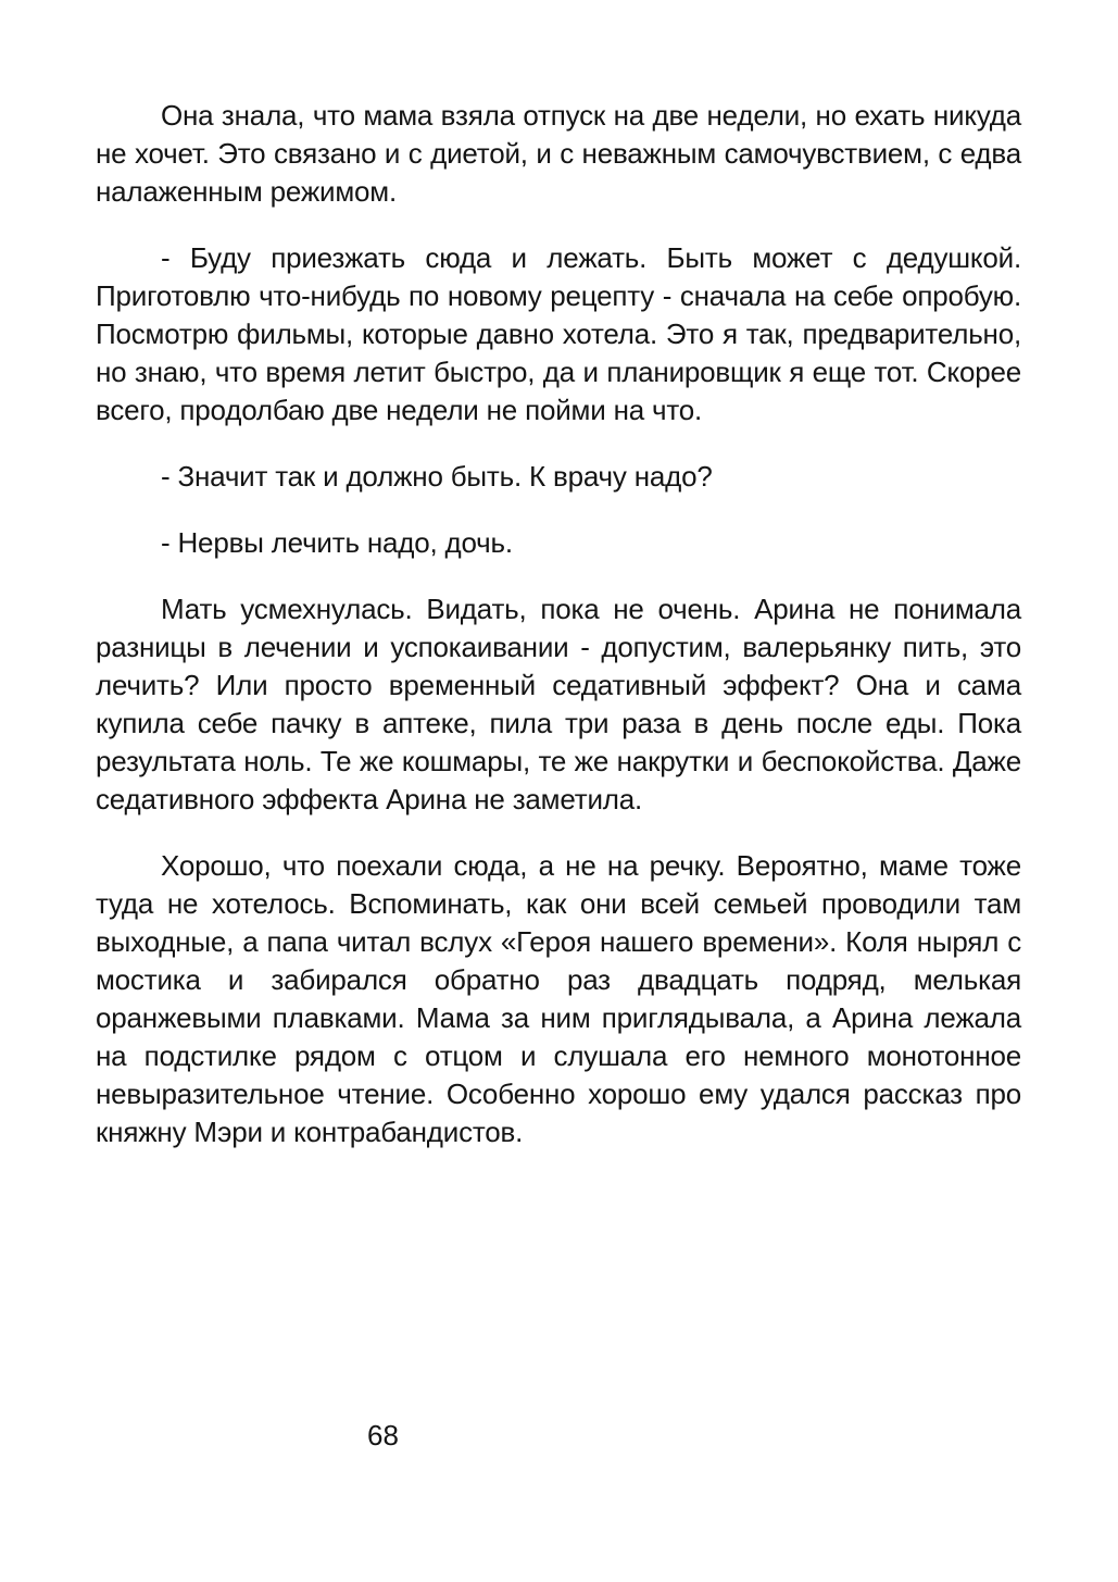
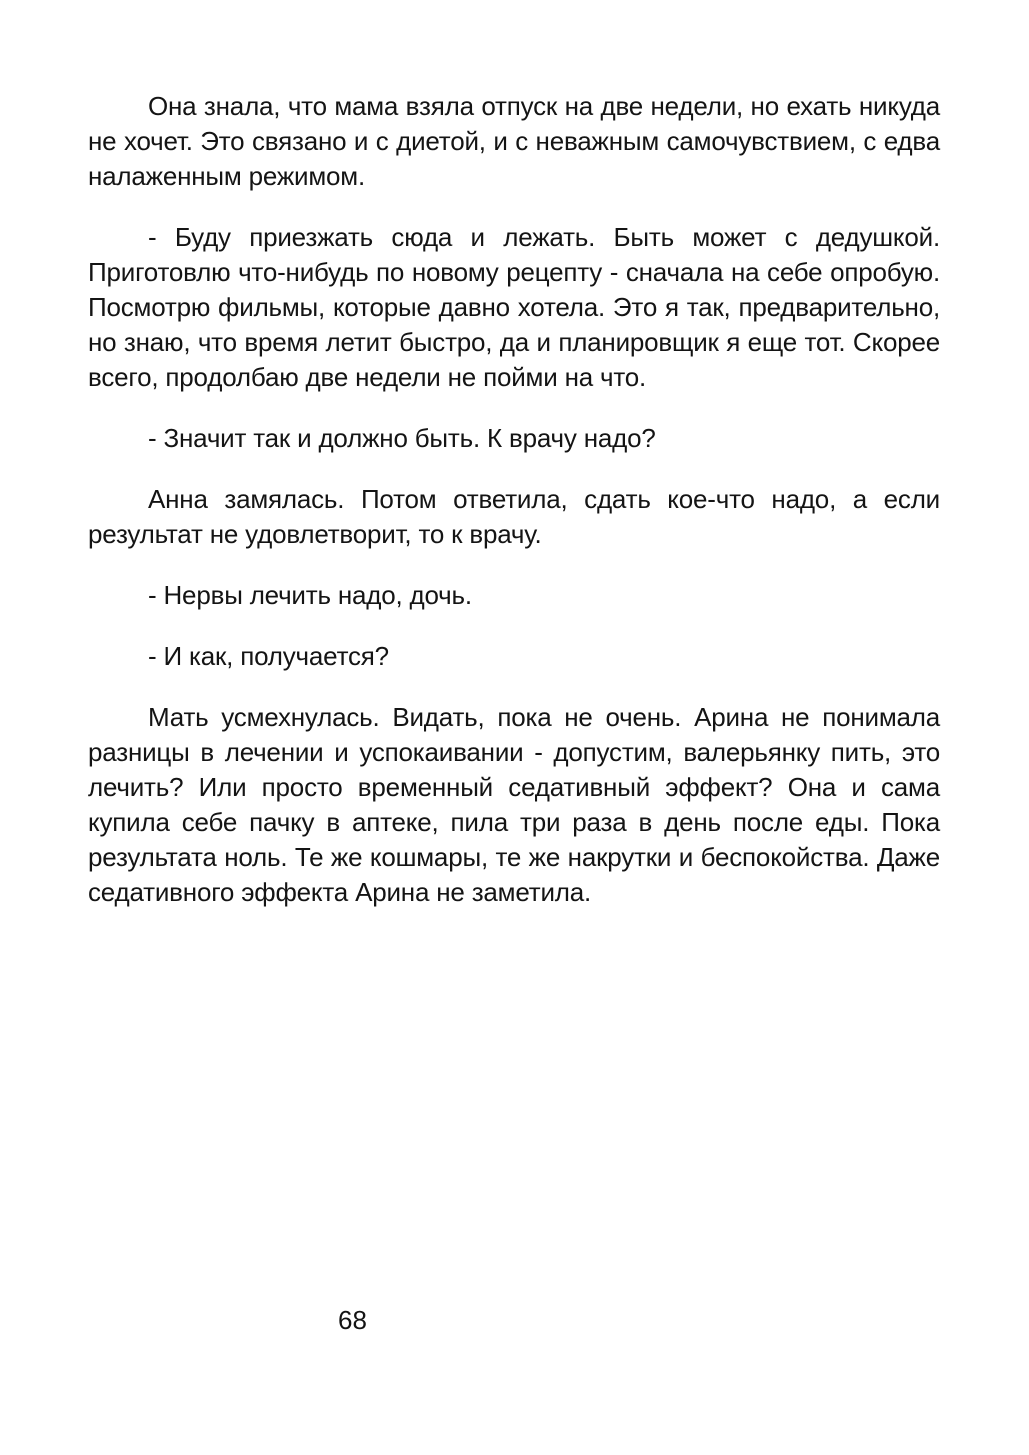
  Она знала, что мама взяла отпуск на две недели, но ехать никуда не хочет. Это связано и с диетой, и с неважным самочувствием, с едва налаженным режимом.
  - Буду приезжать сюда и лежать. Быть может с дедушкой. Приготовлю что-нибудь по новому рецепту - сначала на себе опробую. Посмотрю фильмы, которые давно хотела. Это я так, предварительно, но знаю, что время летит быстро, да и планировщик я еще тот. Скорее всего, продолбаю две недели не пойми на что.
  - Значит так и должно быть. К врачу надо?
+ Анна замялась. Потом ответила, сдать кое-что надо, а если результат не удовлетворит, то к врачу.
  - Нервы лечить надо, дочь.
+ - И как, получается?
  Мать усмехнулась. Видать, пока не очень. Арина не понимала разницы в лечении и успокаивании - допустим, валерьянку пить, это лечить? Или просто временный седативный эффект? Она и сама купила себе пачку в аптеке, пила три раза в день после еды. Пока результата ноль. Те же кошмары, те же накрутки и беспокойства. Даже седативного эффекта Арина не заметила.
- Хорошо, что поехали сюда, а не на речку. Вероятно, маме тоже туда не хотелось. Вспоминать, как они всей семьей проводили там выходные, а папа читал вслух «Героя нашего времени». Коля нырял с мостика и забирался обратно раз двадцать подряд, мелькая оранжевыми плавками. Мама за ним приглядывала, а Арина лежала на подстилке рядом с отцом и слушала его немного монотонное невыразительное чтение. Особенно хорошо ему удался рассказ про княжну Мэри и контрабандистов.
  68
